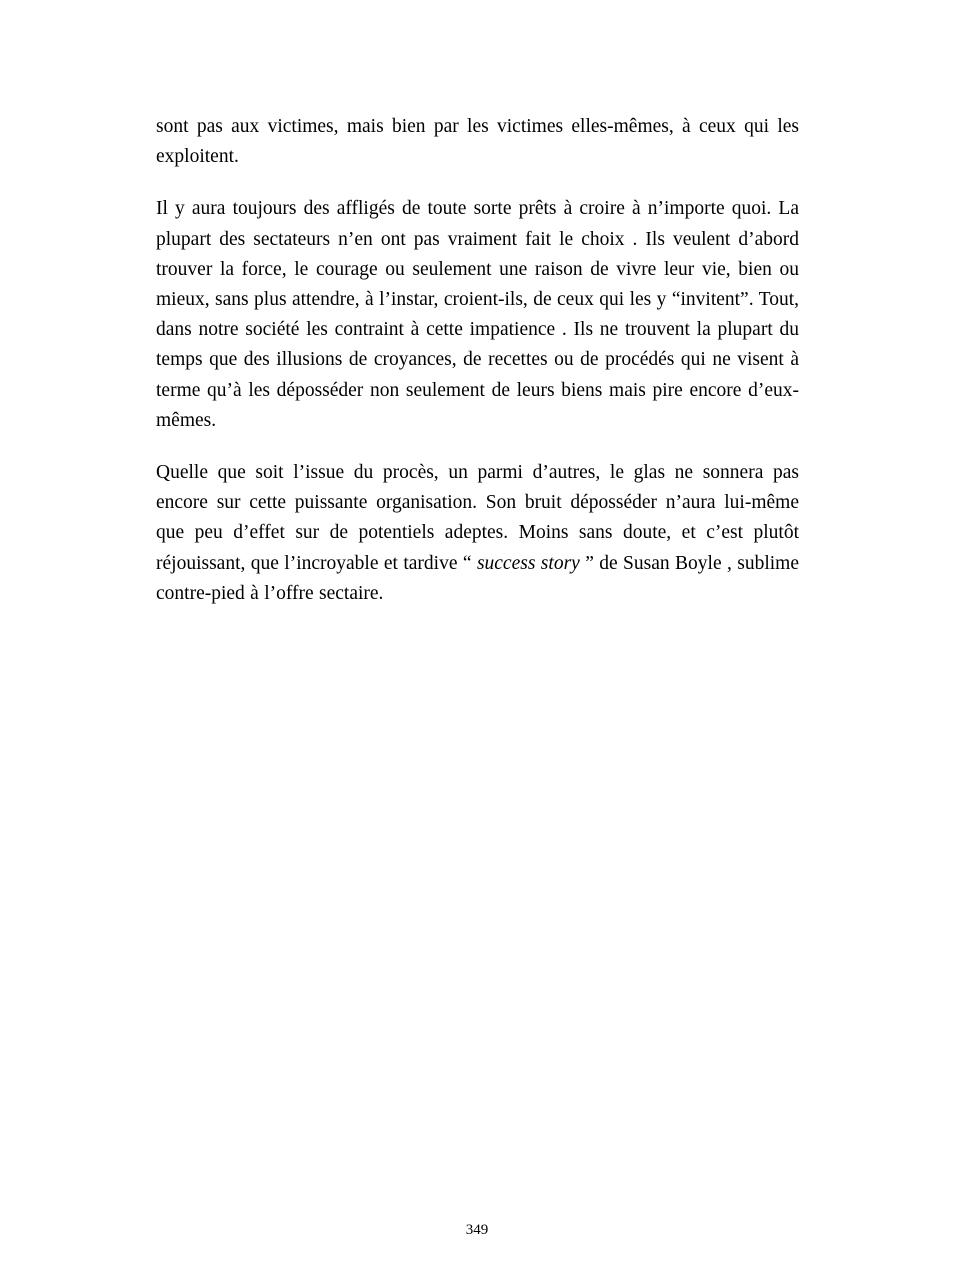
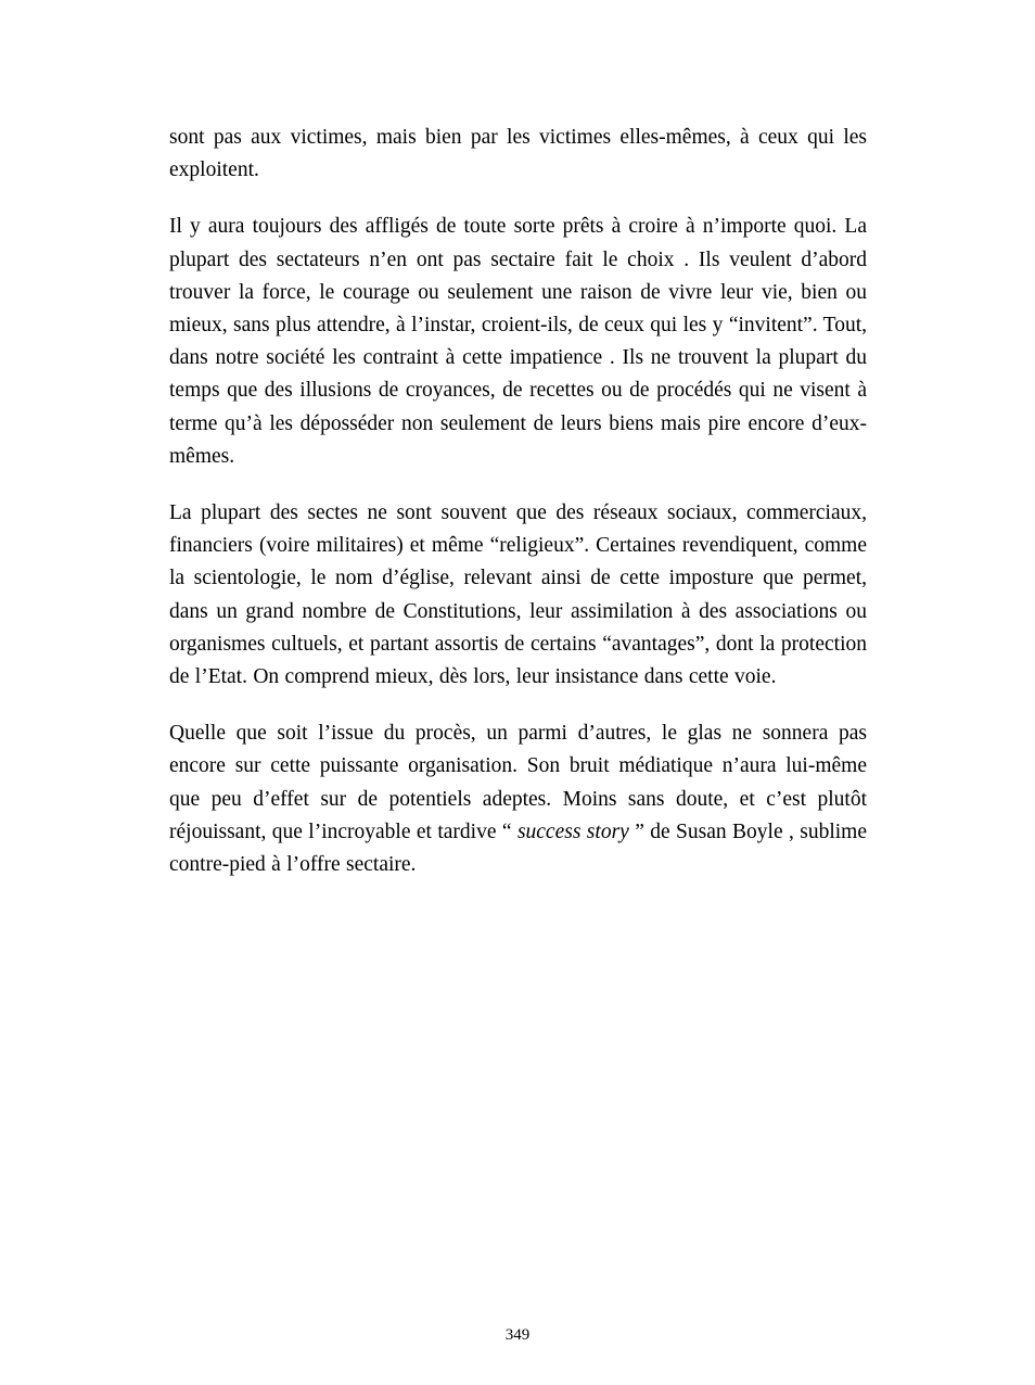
  sont pas aux victimes, mais bien par les victimes elles-mêmes, à ceux qui les exploitent.
- Il y aura toujours des affligés de toute sorte prêts à croire à n’importe quoi. La plupart des sectateurs n’en ont pas vraiment fait le choix . Ils veulent d’abord trouver la force, le courage ou seulement une raison de vivre leur vie, bien ou mieux, sans plus attendre, à l’instar, croient-ils, de ceux qui les y “invitent”. Tout, dans notre société les contraint à cette impatience . Ils ne trouvent la plupart du temps que des illusions de croyances, de recettes ou de procédés qui ne visent à terme qu’à les déposséder non seulement de leurs biens mais pire encore d’eux-mêmes.
+ Il y aura toujours des affligés de toute sorte prêts à croire à n’importe quoi. La plupart des sectateurs n’en ont pas sectaire fait le choix . Ils veulent d’abord trouver la force, le courage ou seulement une raison de vivre leur vie, bien ou mieux, sans plus attendre, à l’instar, croient-ils, de ceux qui les y “invitent”. Tout, dans notre société les contraint à cette impatience . Ils ne trouvent la plupart du temps que des illusions de croyances, de recettes ou de procédés qui ne visent à terme qu’à les déposséder non seulement de leurs biens mais pire encore d’eux-mêmes.
+ La plupart des sectes ne sont souvent que des réseaux sociaux, commerciaux, financiers (voire militaires) et même “religieux”. Certaines revendiquent, comme la scientologie, le nom d’église, relevant ainsi de cette imposture que permet, dans un grand nombre de Constitutions, leur assimilation à des associations ou organismes cultuels, et partant assortis de certains “avantages”, dont la protection de l’Etat. On comprend mieux, dès lors, leur insistance dans cette voie.
- Quelle que soit l’issue du procès, un parmi d’autres, le glas ne sonnera pas encore sur cette puissante organisation. Son bruit déposséder n’aura lui-même que peu d’effet sur de potentiels adeptes. Moins sans doute, et c’est plutôt réjouissant, que l’incroyable et tardive “ success story ” de Susan Boyle , sublime contre-pied à l’offre sectaire.
+ Quelle que soit l’issue du procès, un parmi d’autres, le glas ne sonnera pas encore sur cette puissante organisation. Son bruit médiatique n’aura lui-même que peu d’effet sur de potentiels adeptes. Moins sans doute, et c’est plutôt réjouissant, que l’incroyable et tardive “ success story ” de Susan Boyle , sublime contre-pied à l’offre sectaire.
  349
